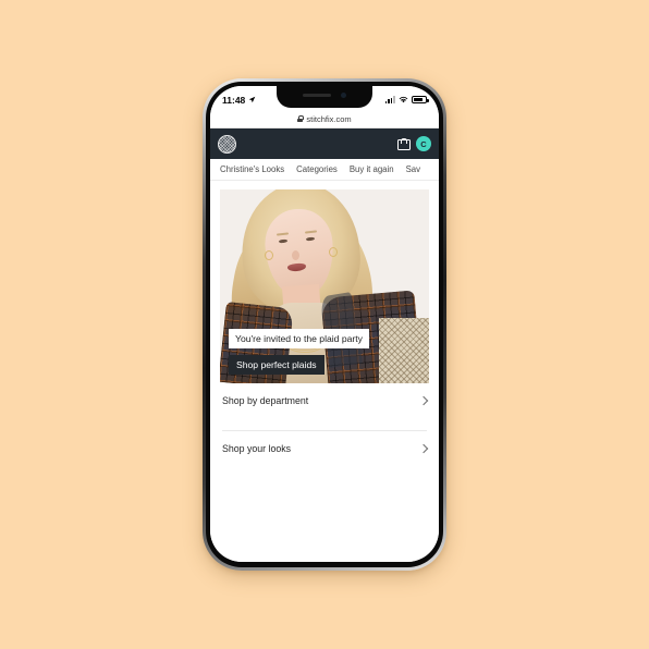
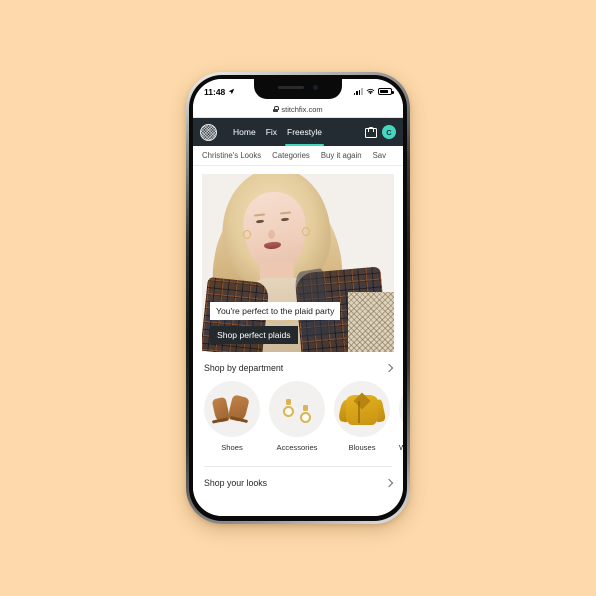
  11:48
  stitchfix.com
+ Home
+ Fix
+ Freestyle
  C
  Christine's Looks
  Categories
  Buy it again
  Sav
- You're invited to the plaid party
+ You're perfect to the plaid party
  Shop perfect plaids
  Shop by department
+ Shoes
+ Accessories
+ Blouses
+ W
  Shop your looks
